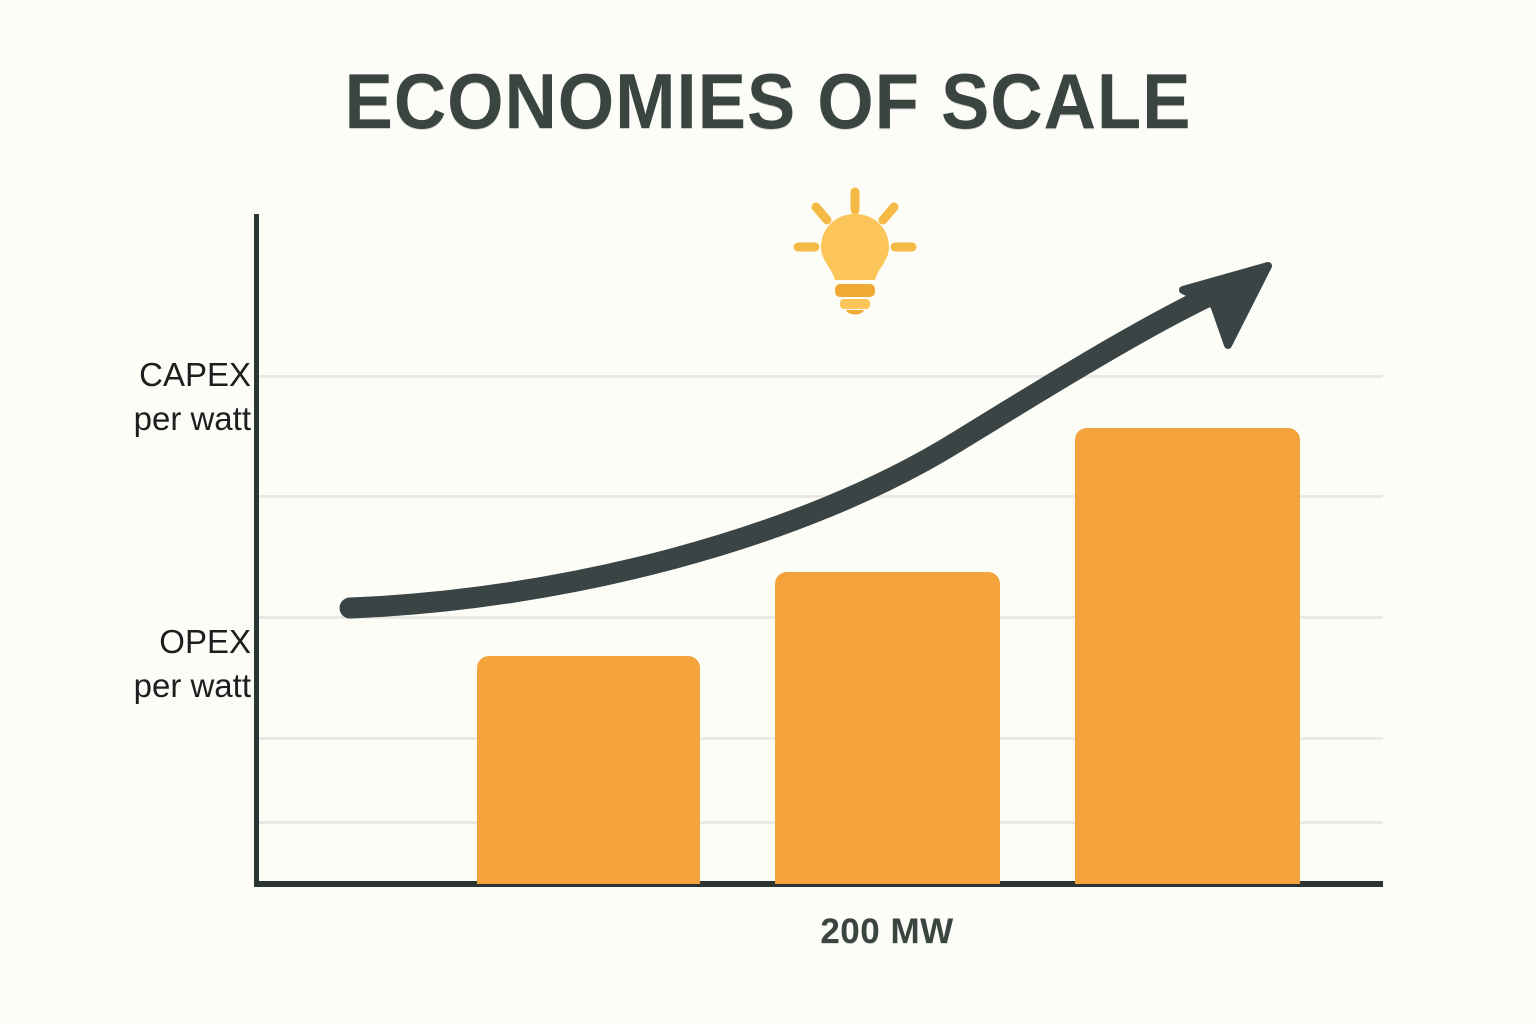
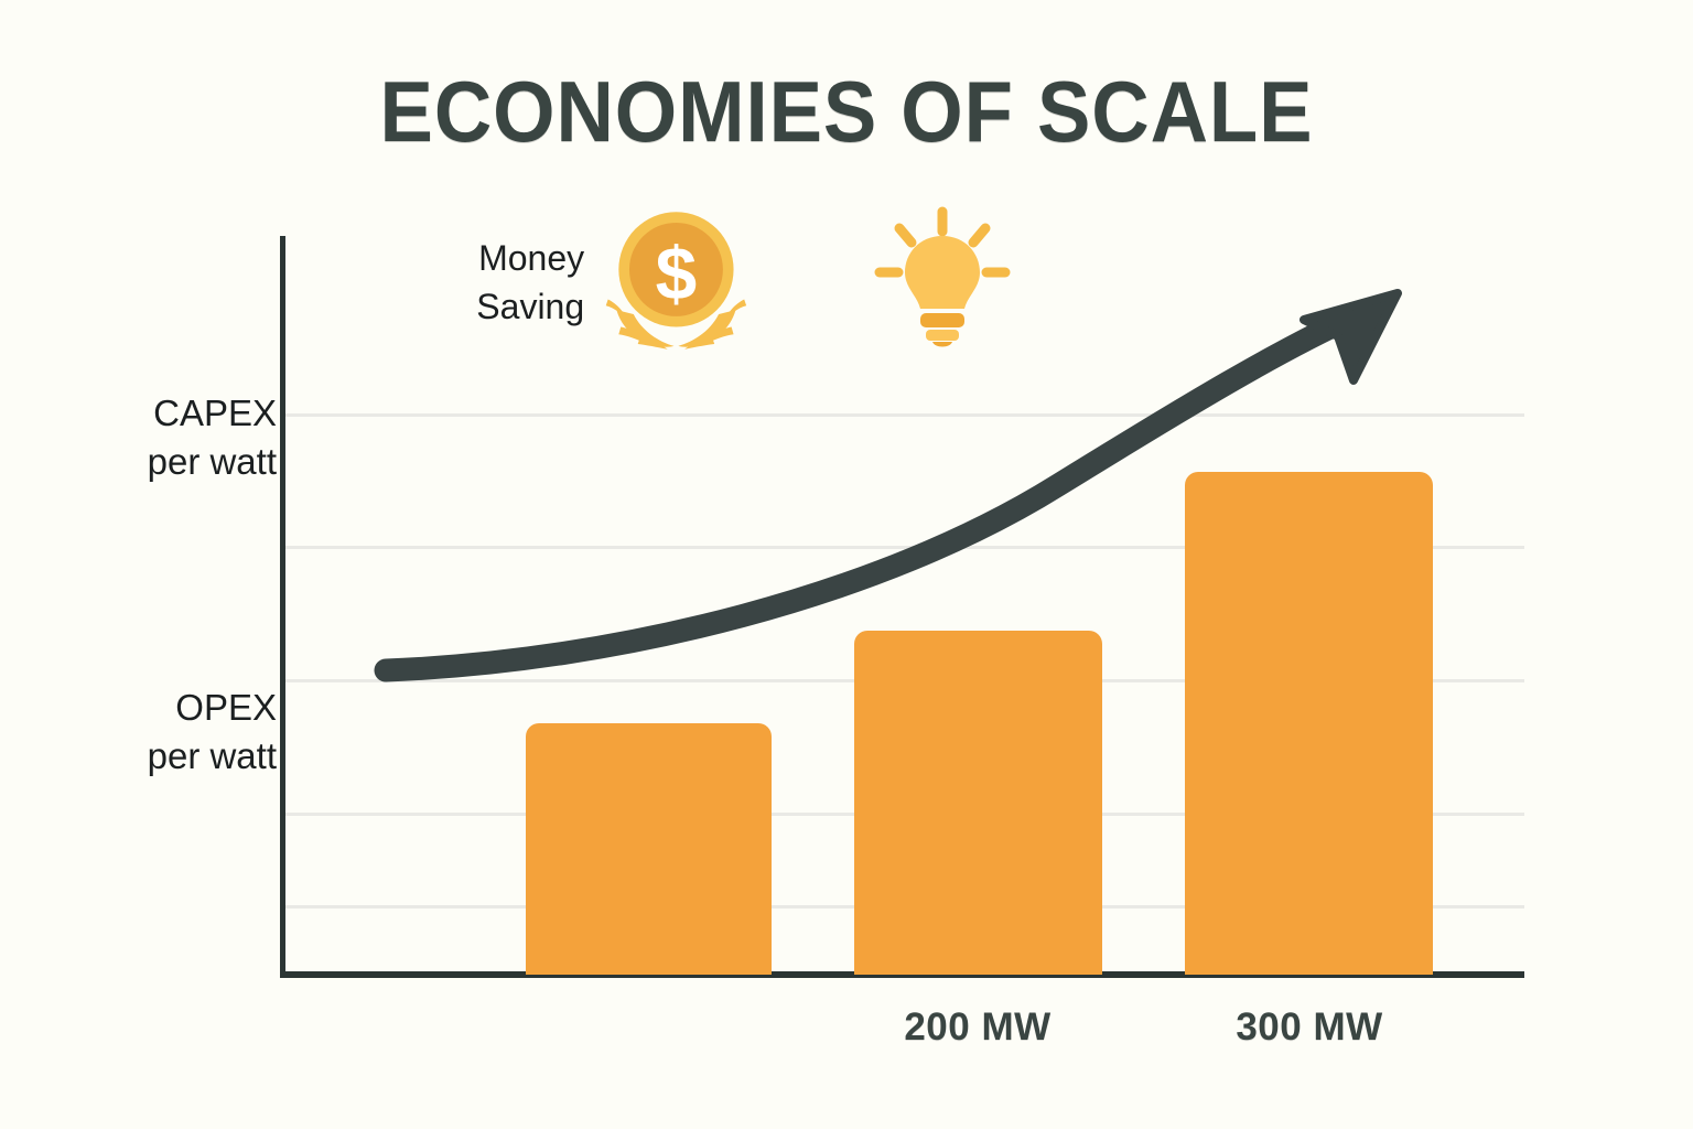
  ECONOMIES OF SCALE
  CAPEX
  per watt
  OPEX
  per watt
  200 MW
+ 300 MW
+ Money
+ Saving
+ $
